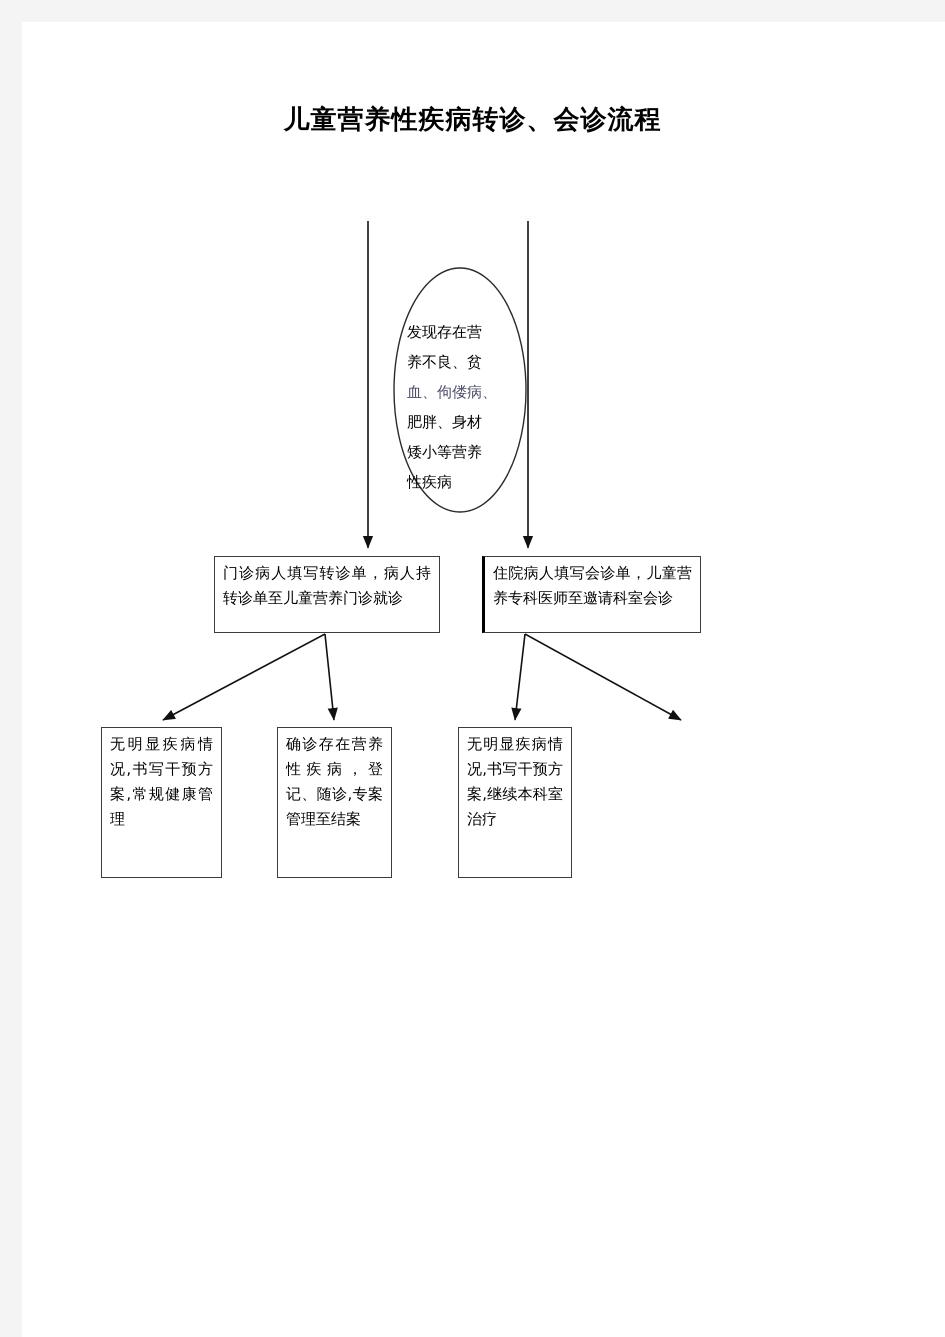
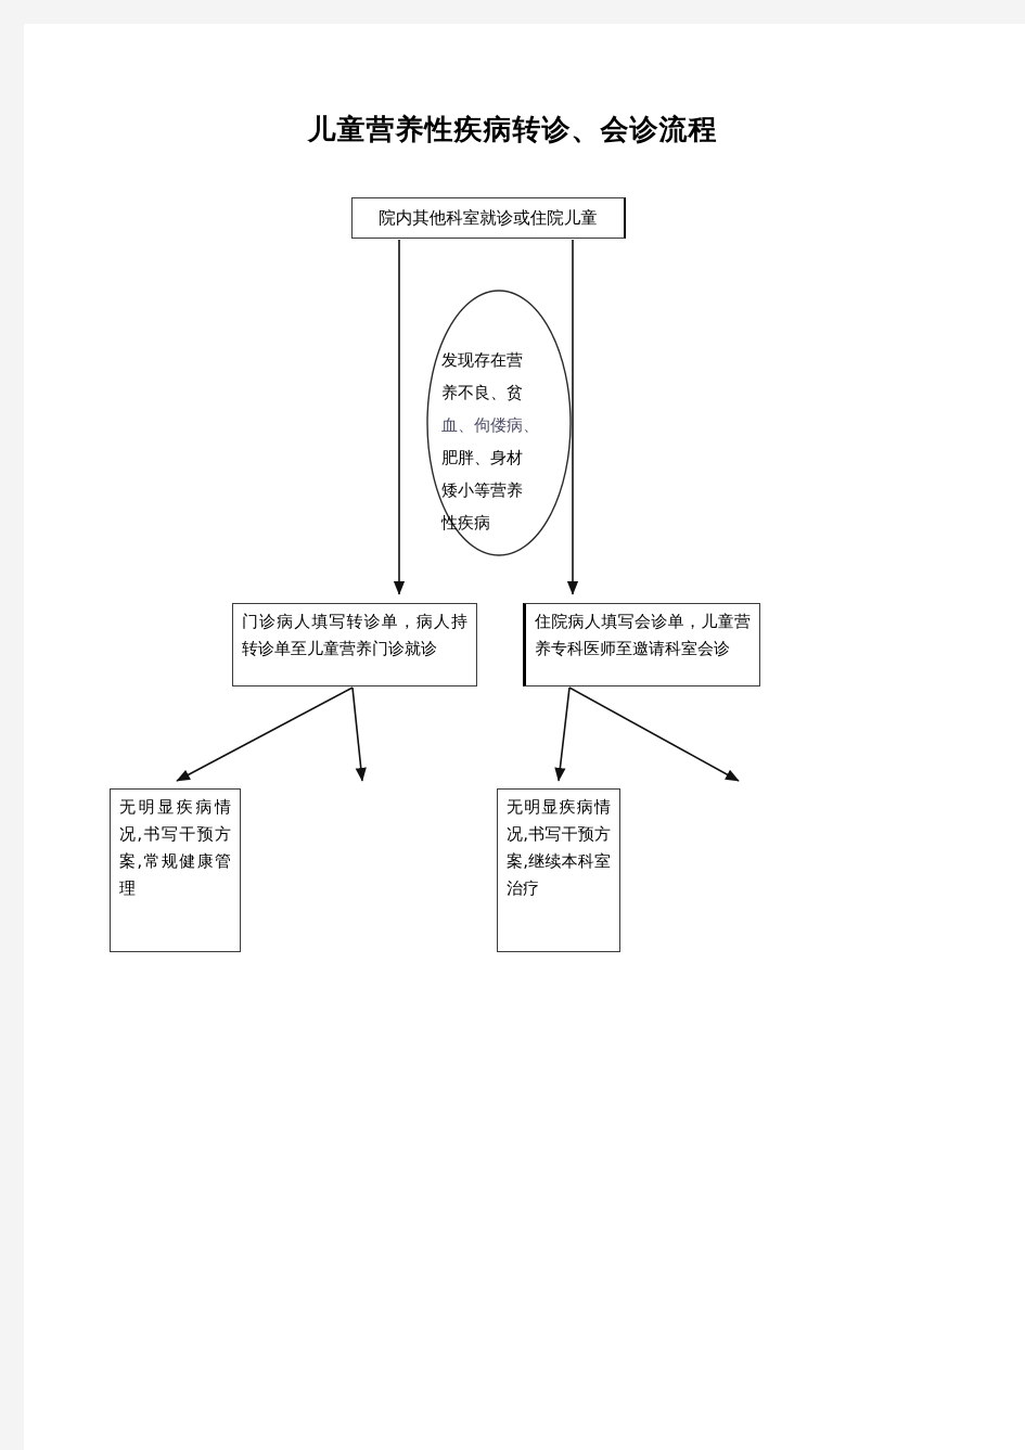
  儿童营养性疾病转诊、会诊流程
+ 院内其他科室就诊或住院儿童
  发现存在营
  养不良、贫
  血、佝偻病、
  肥胖、身材
  矮小等营养
  性疾病
  门诊病人填写转诊单，病人持转诊单至儿童营养门诊就诊
  住院病人填写会诊单，儿童营养专科医师至邀请科室会诊
  无明显疾病情况,书写干预方案,常规健康管理
- 确诊存在营养性疾病，登记、随诊,专案管理至结案
  无明显疾病情况,书写干预方案,继续本科室治疗
